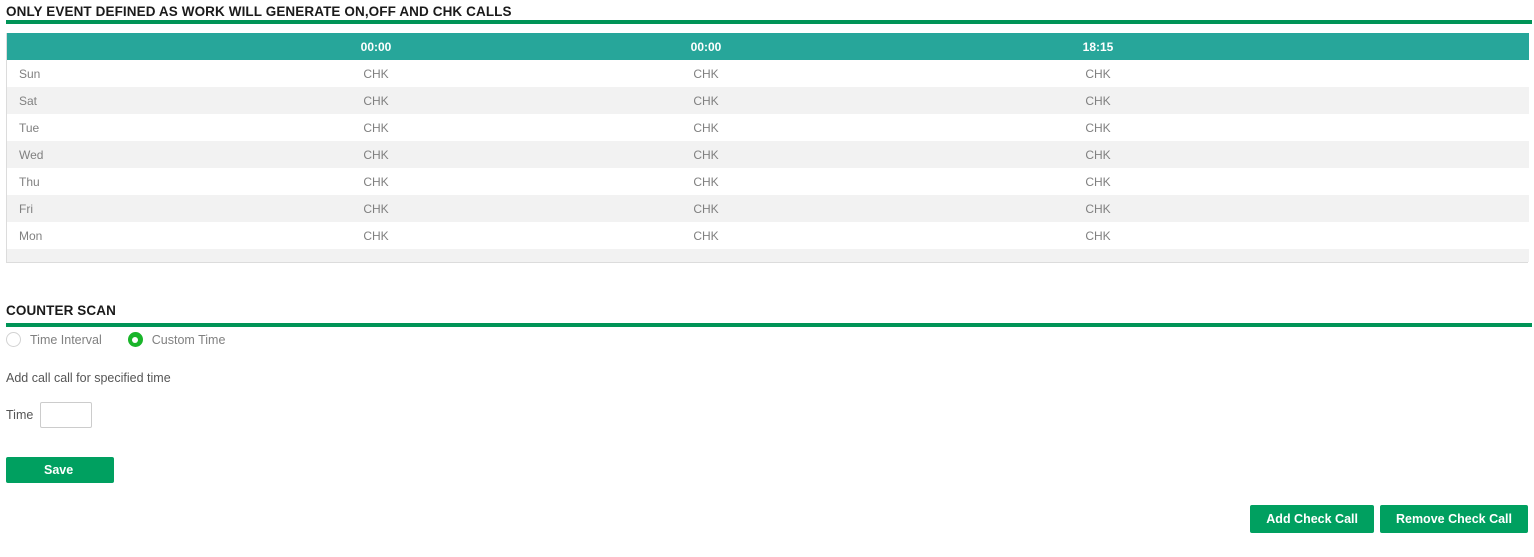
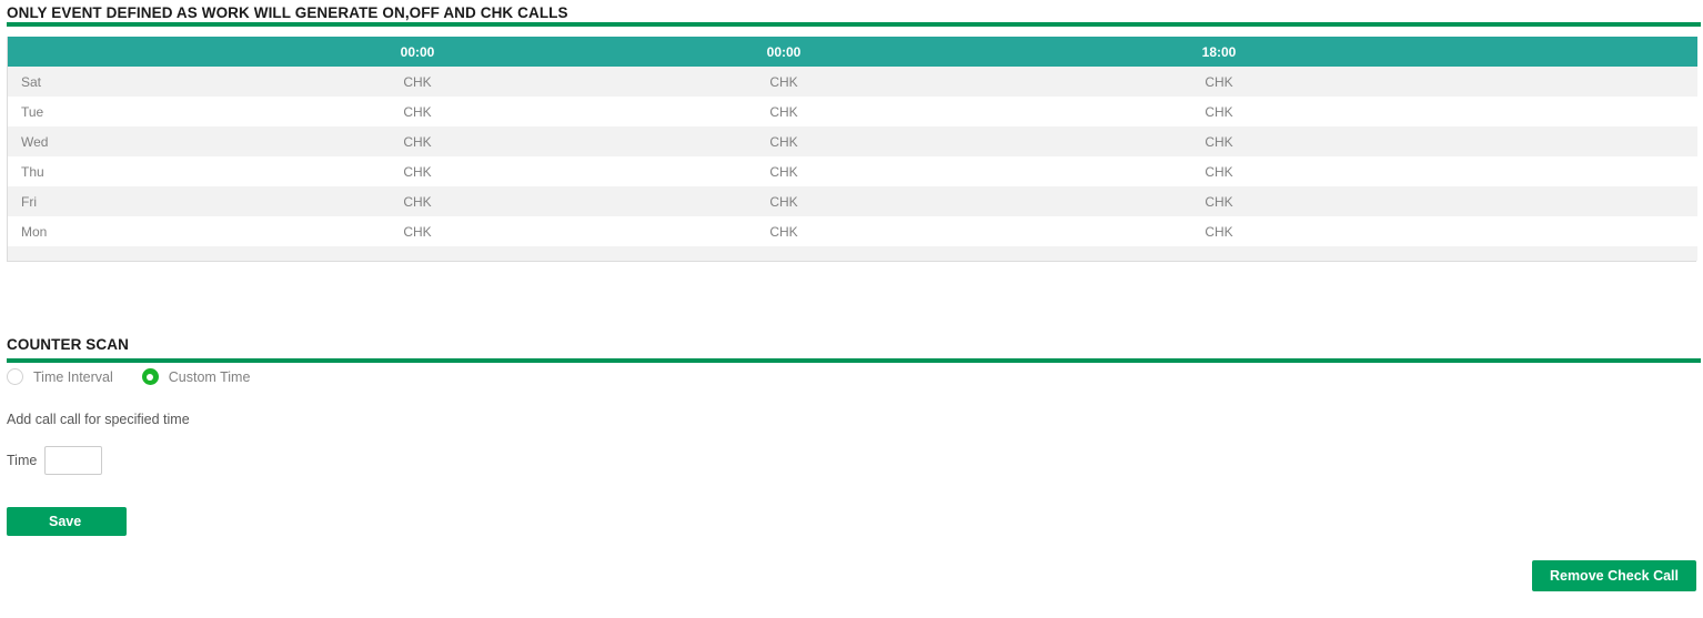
  ONLY EVENT DEFINED AS WORK WILL GENERATE ON,OFF AND CHK CALLS
- 	00:00	00:00	18:15
+ 	00:00	00:00	18:00
- Sun	CHK	CHK	CHK
  Sat	CHK	CHK	CHK
  Tue	CHK	CHK	CHK
  Wed	CHK	CHK	CHK
  Thu	CHK	CHK	CHK
  Fri	CHK	CHK	CHK
  Mon	CHK	CHK	CHK
  COUNTER SCAN
  Time Interval
  Custom Time
  Add call call for specified time
  Time
  Save
- Add Check Call
  Remove Check Call
